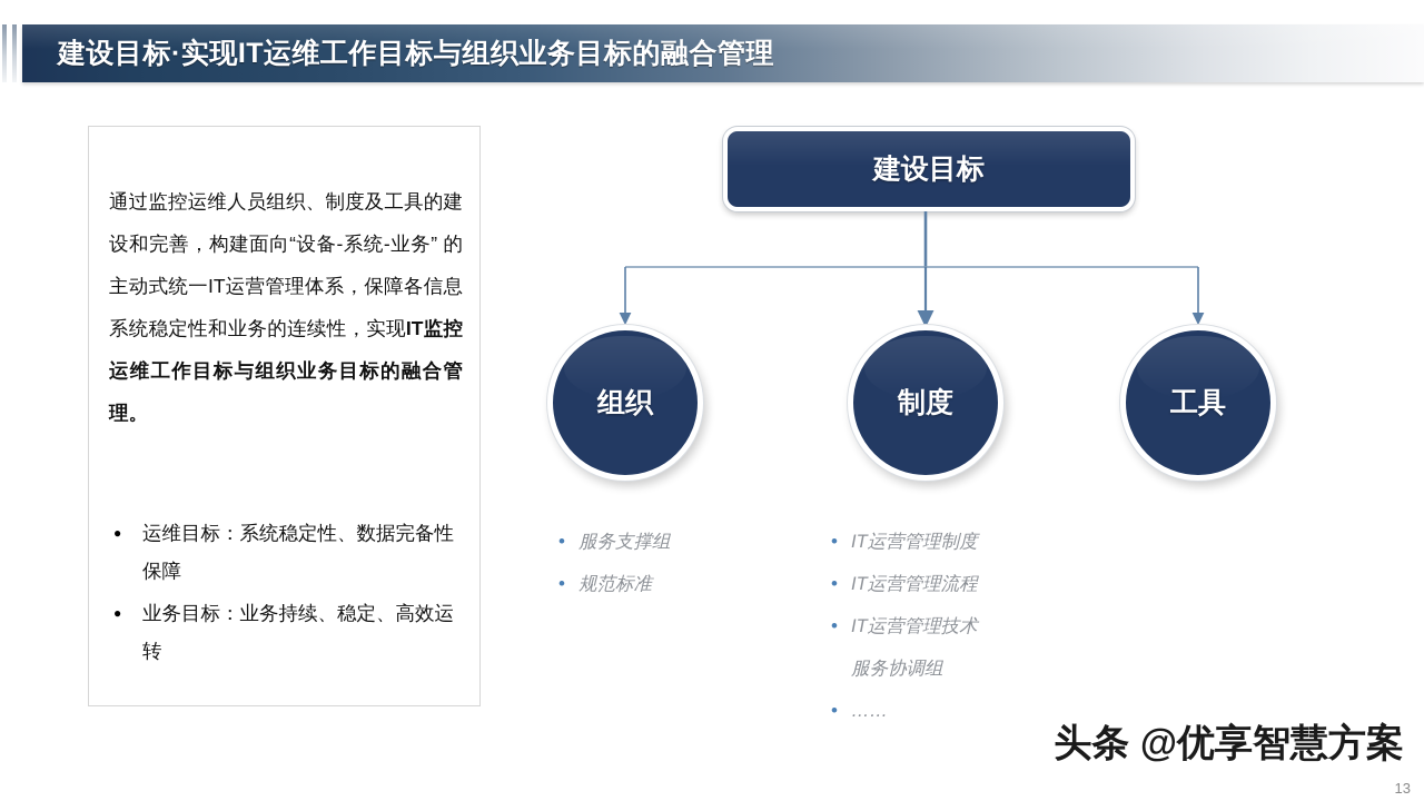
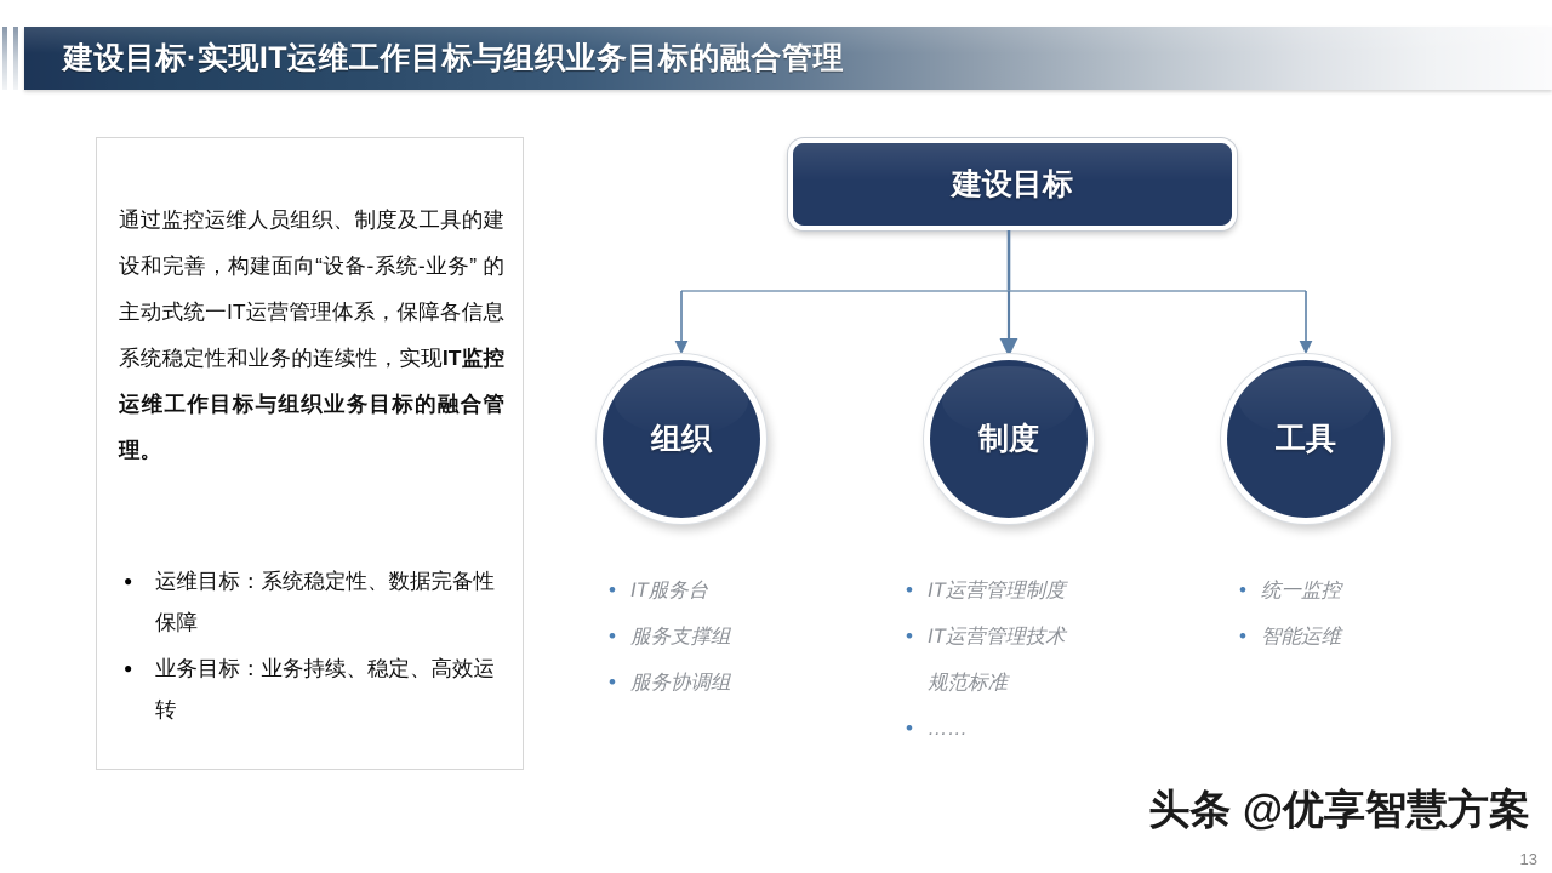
  建设目标·实现IT运维工作目标与组织业务目标的融合管理
  通过监控运维人员组织、制度及工具的建设和完善，构建面向“设备-系统-业务” 的主动式统一IT运营管理体系，保障各信息系统稳定性和业务的连续性，实现IT监控运维工作目标与组织业务目标的融合管理。
  运维目标：系统稳定性、数据完备性保障
  业务目标：业务持续、稳定、高效运转
  建设目标
  组织
  制度
  工具
+ IT服务台
  服务支撑组
- 规范标准
+ 服务协调组
  IT运营管理制度
- IT运营管理流程
  IT运营管理技术
- 服务协调组
+ 规范标准
  ……
+ 统一监控
+ 智能运维
  头条 @优享智慧方案
  13
